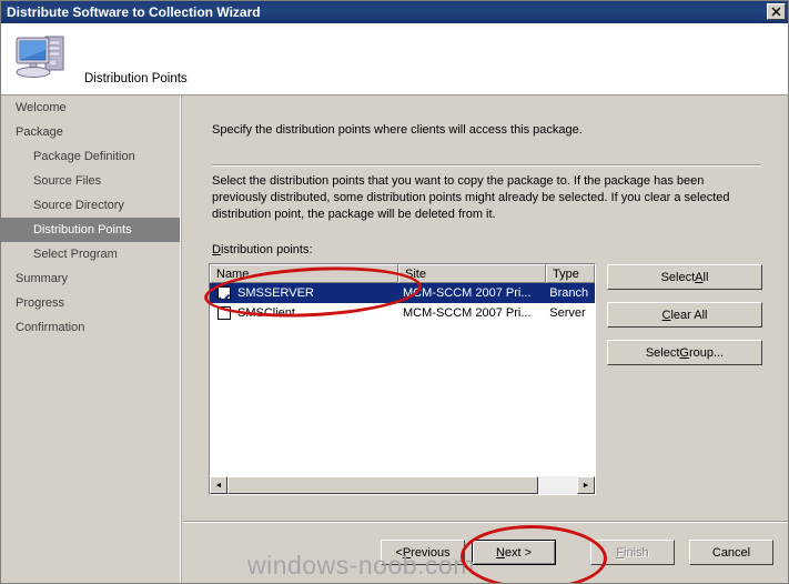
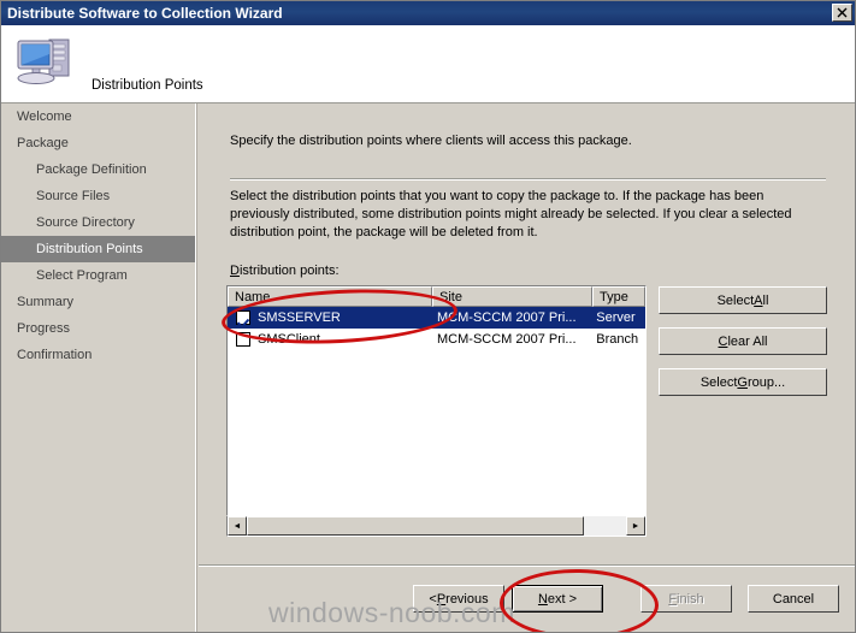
  Distribute Software to Collection Wizard
  Distribution Points
  Welcome
  Package
  Package Definition
  Source Files
  Source Directory
  Distribution Points
  Select Program
  Summary
  Progress
  Confirmation
  Specify the distribution points where clients will access this package.
  Select the distribution points that you want to copy the package to. If the package has been previously distributed, some distribution points might already be selected. If you clear a selected distribution point, the package will be deleted from it.
  Distribution points:
  Name
  Site
  Type
  SMSSERVER
  MCM-SCCM 2007 Pri...
- Branch
+ Server
  SMSClient
  MCM-SCCM 2007 Pri...
- Server
+ Branch
  Select
  A
  ll
  C
  lear All
  Select
  G
  roup...
  <
  P
  revious
  N
  ext >
  F
  inish
  Cancel
  windows-noob.com
